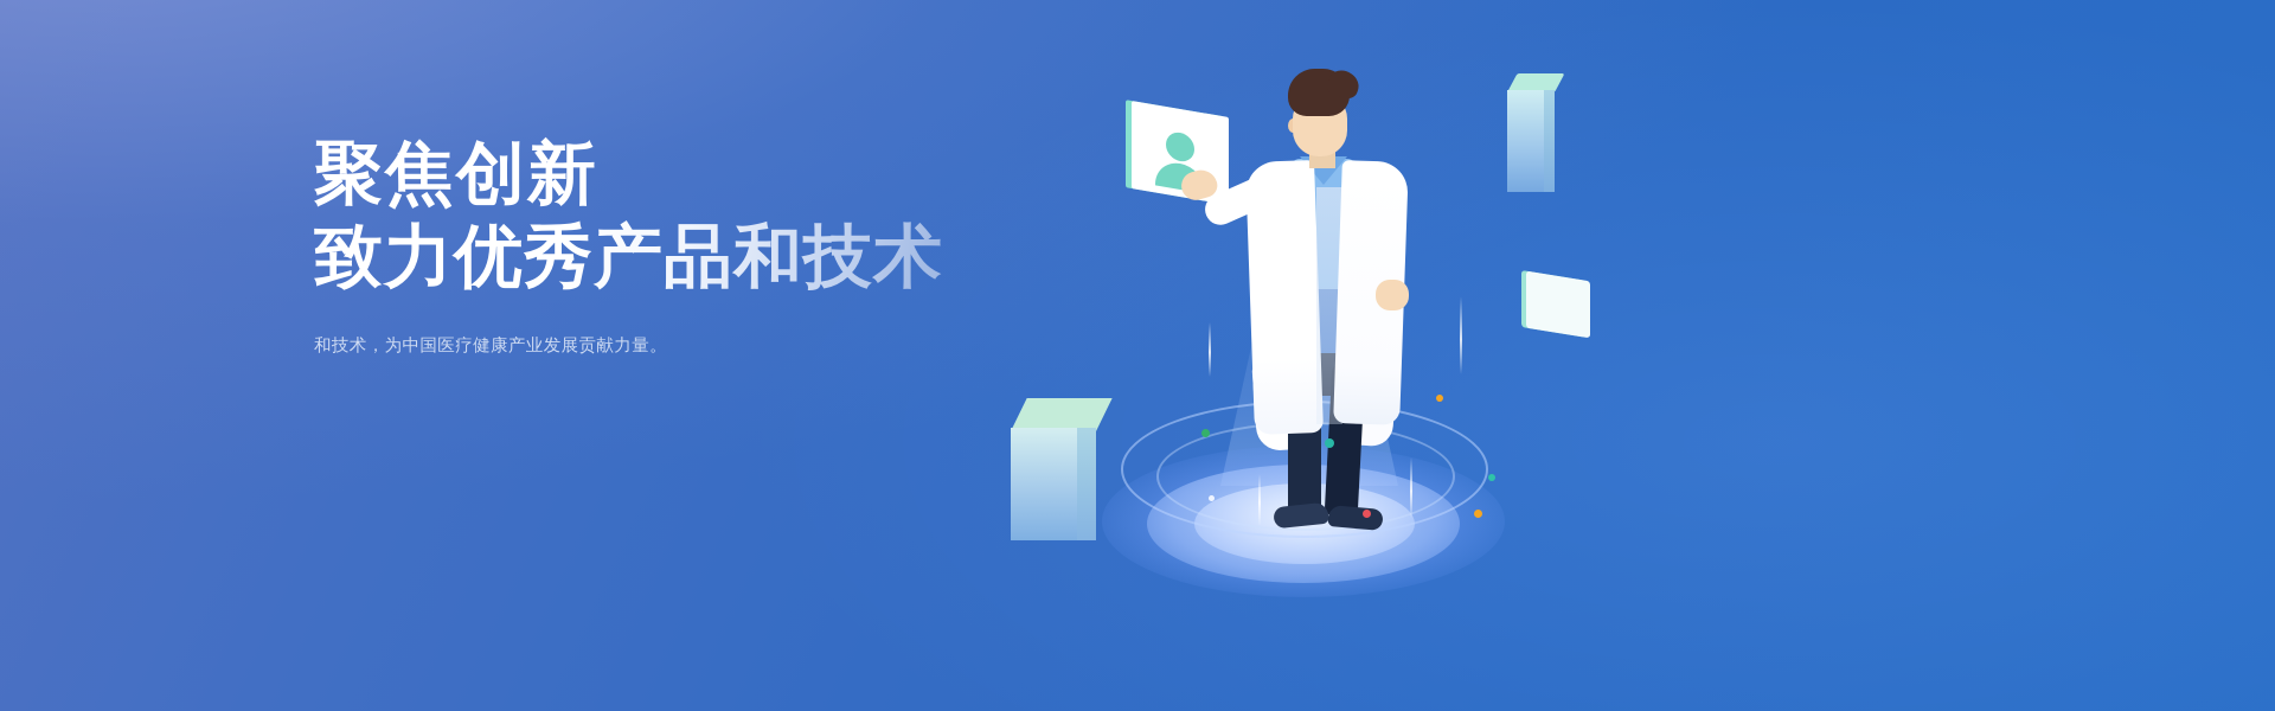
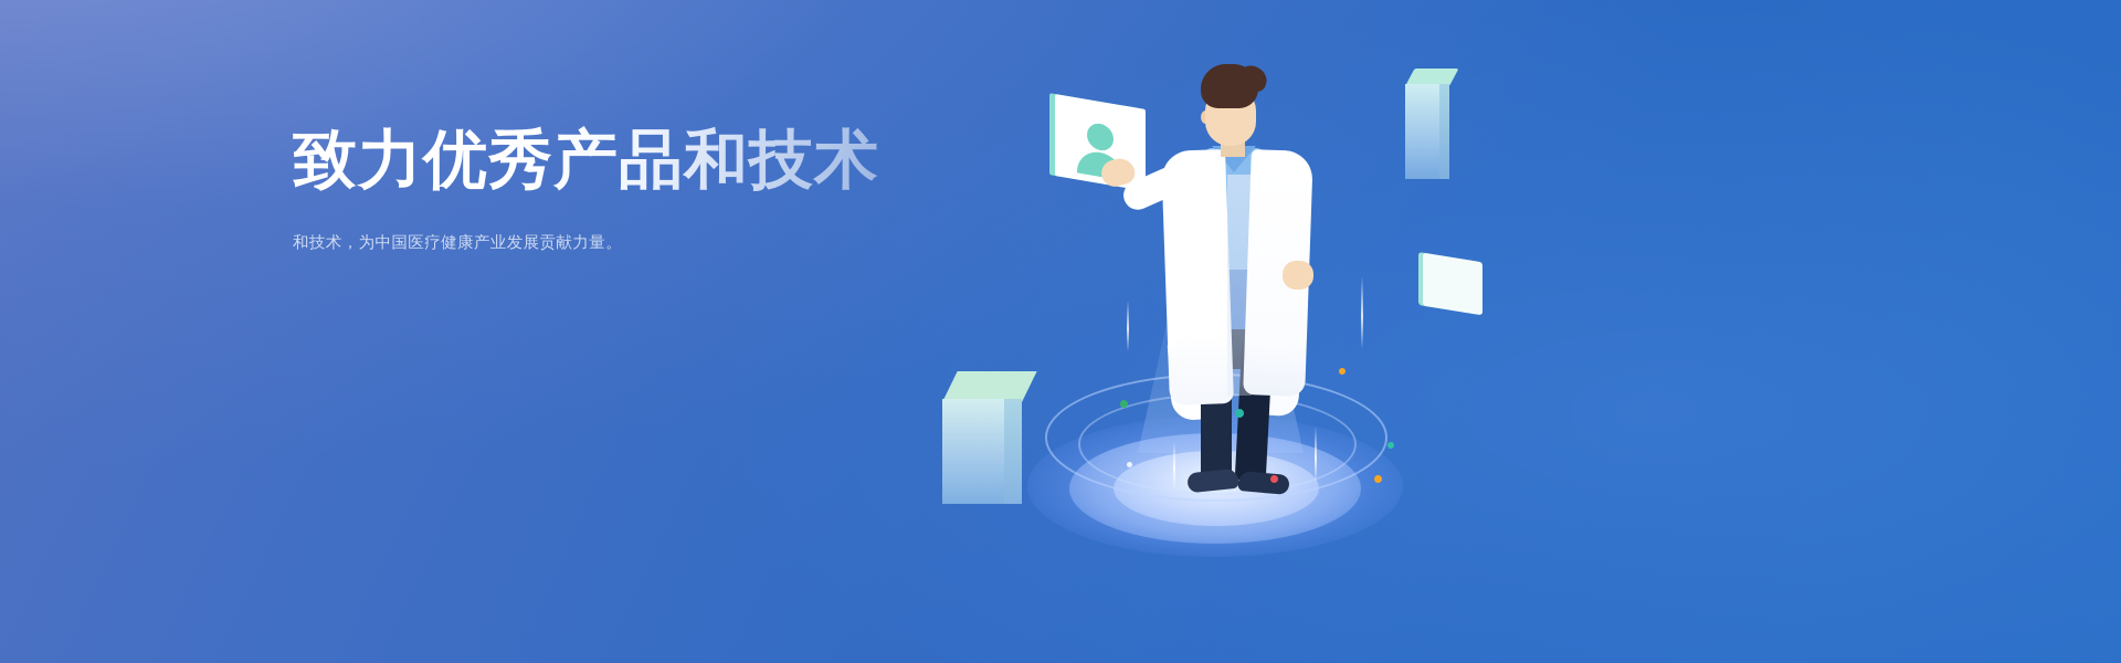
- 聚焦创新
  致力优秀产品和技术
  和技术，为中国医疗健康产业发展贡献力量。
